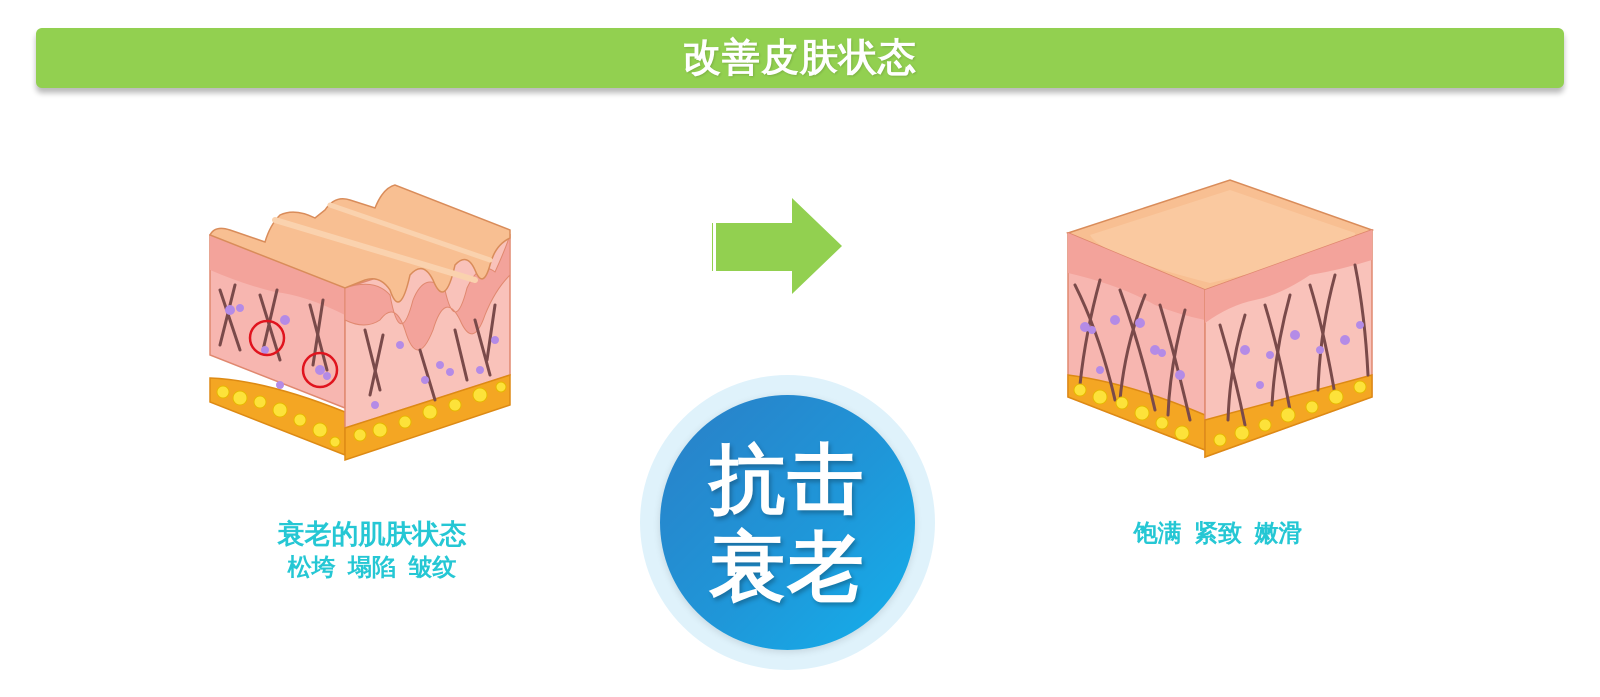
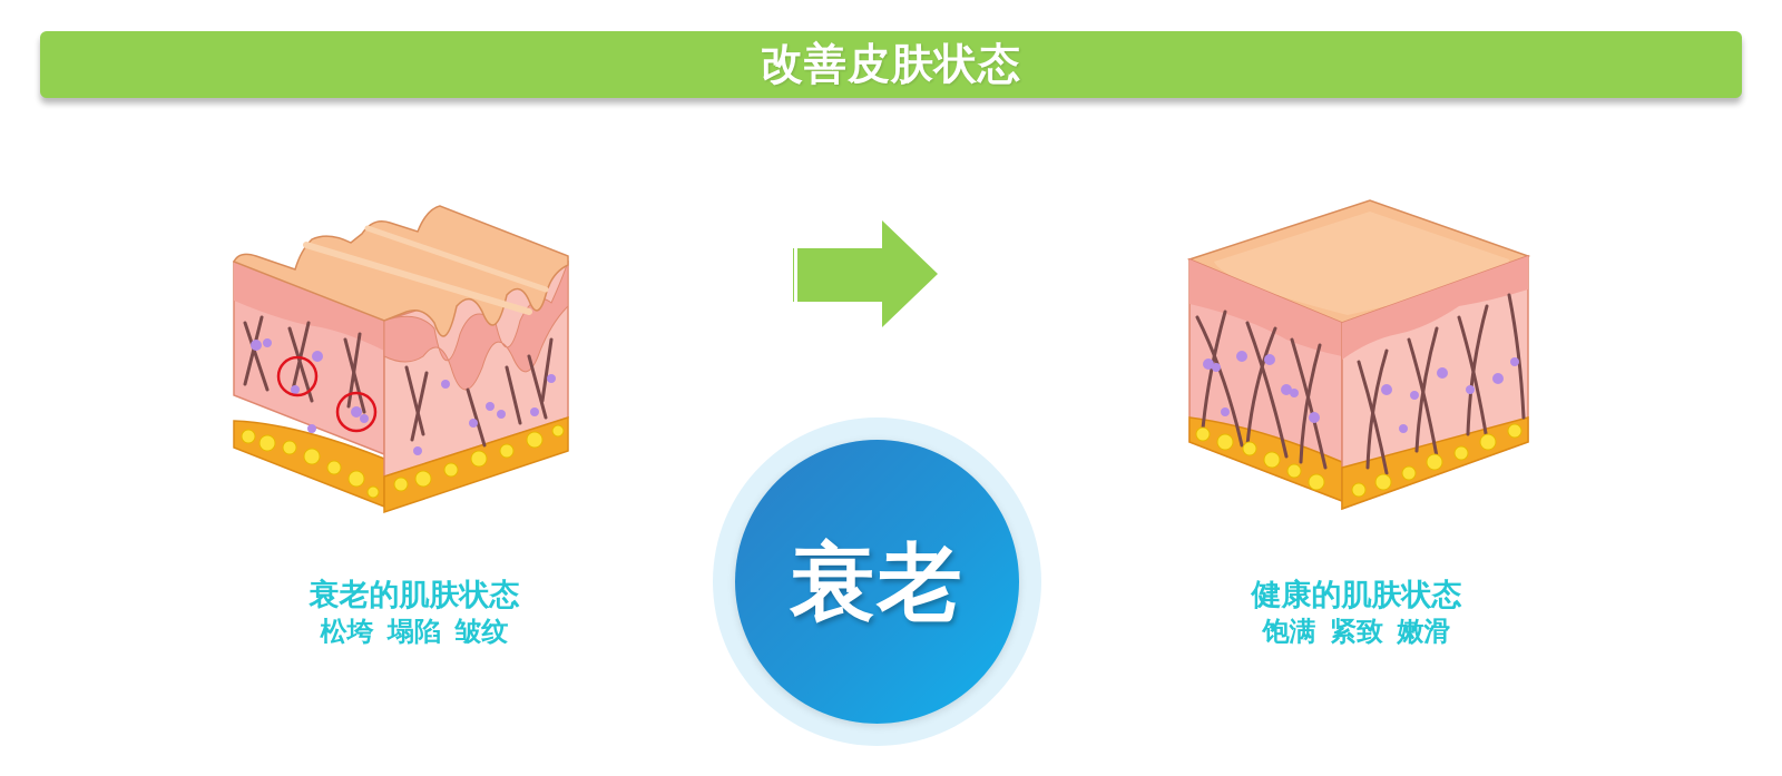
  改善皮肤状态
- 抗击
  衰老
  衰老的肌肤状态
  松垮 塌陷 皱纹
+ 健康的肌肤状态
  饱满 紧致 嫩滑
